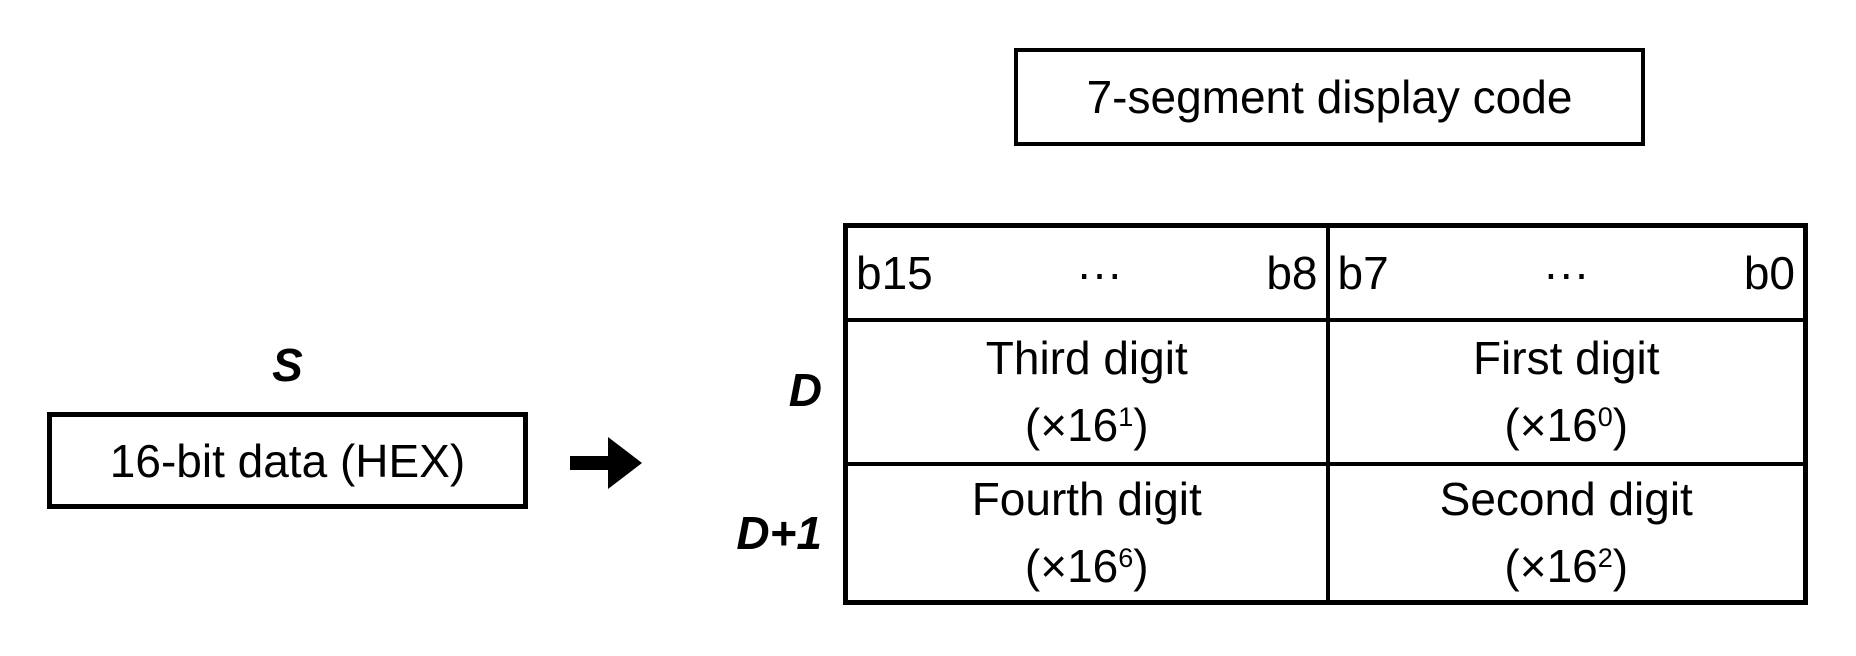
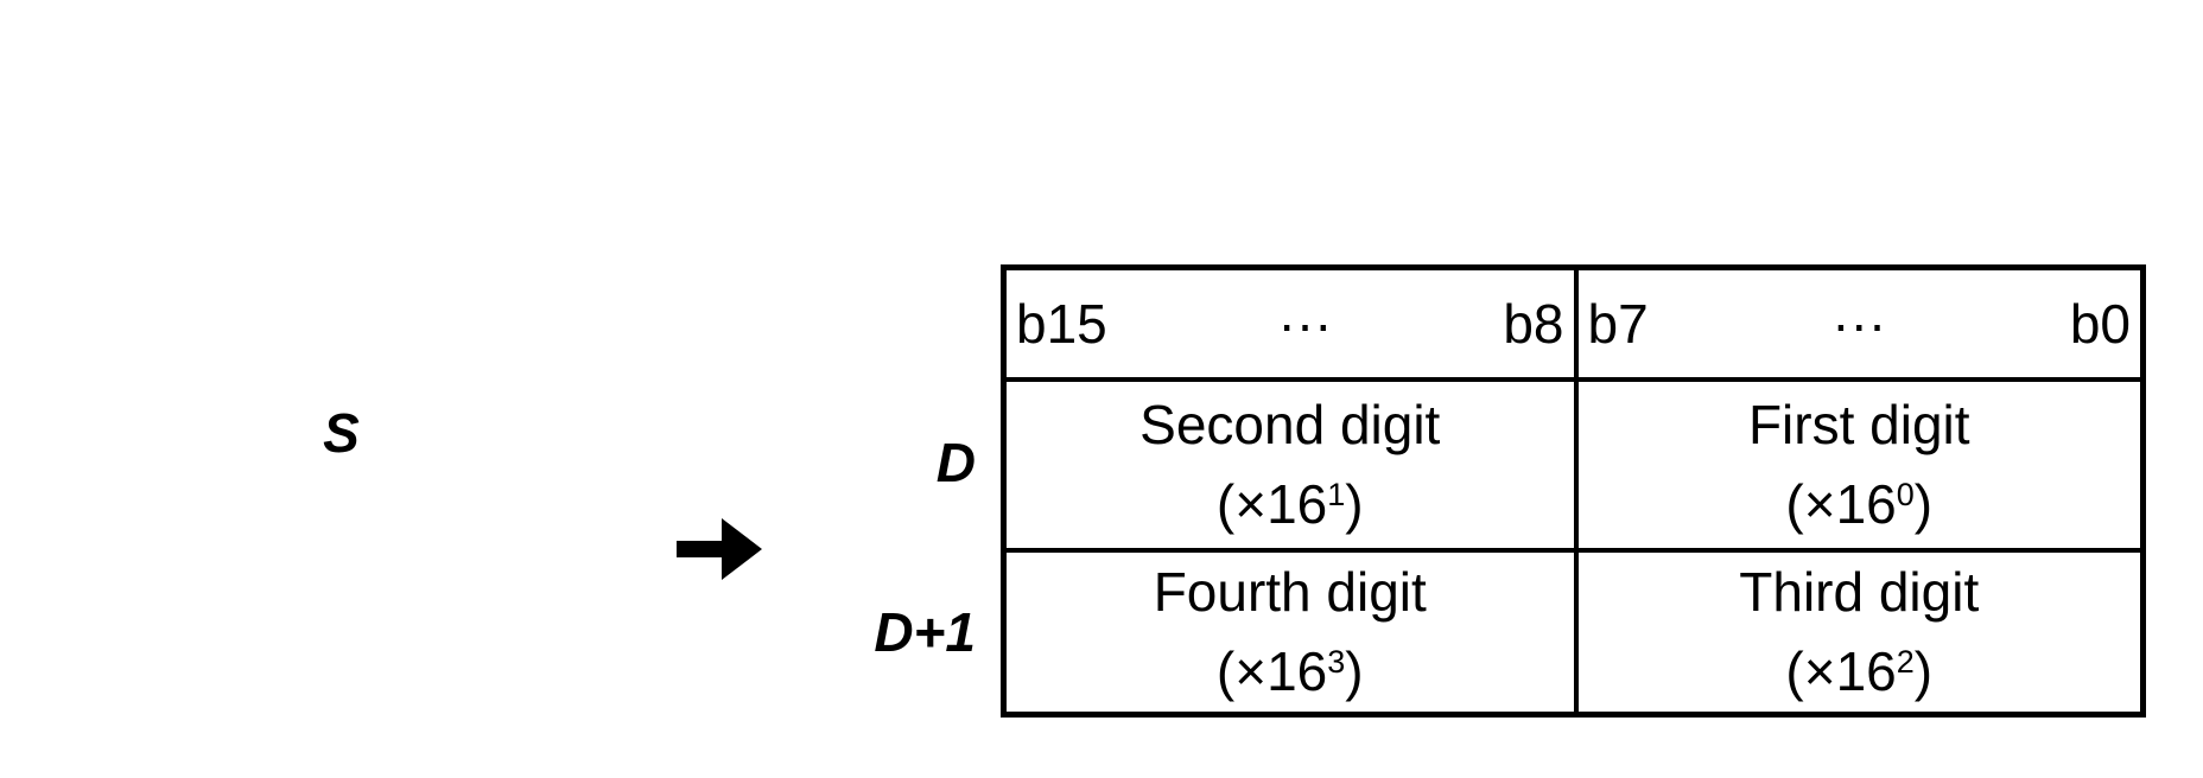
- 7-segment display code
  S
- 16-bit data (HEX)
  D
  D+1
  b15
  ···
  b8
  b7
  ···
  b0
- Third digit
+ Second digit
  (×161)
  First digit
  (×160)
  Fourth digit
- (×166)
+ (×163)
- Second digit
+ Third digit
  (×162)
